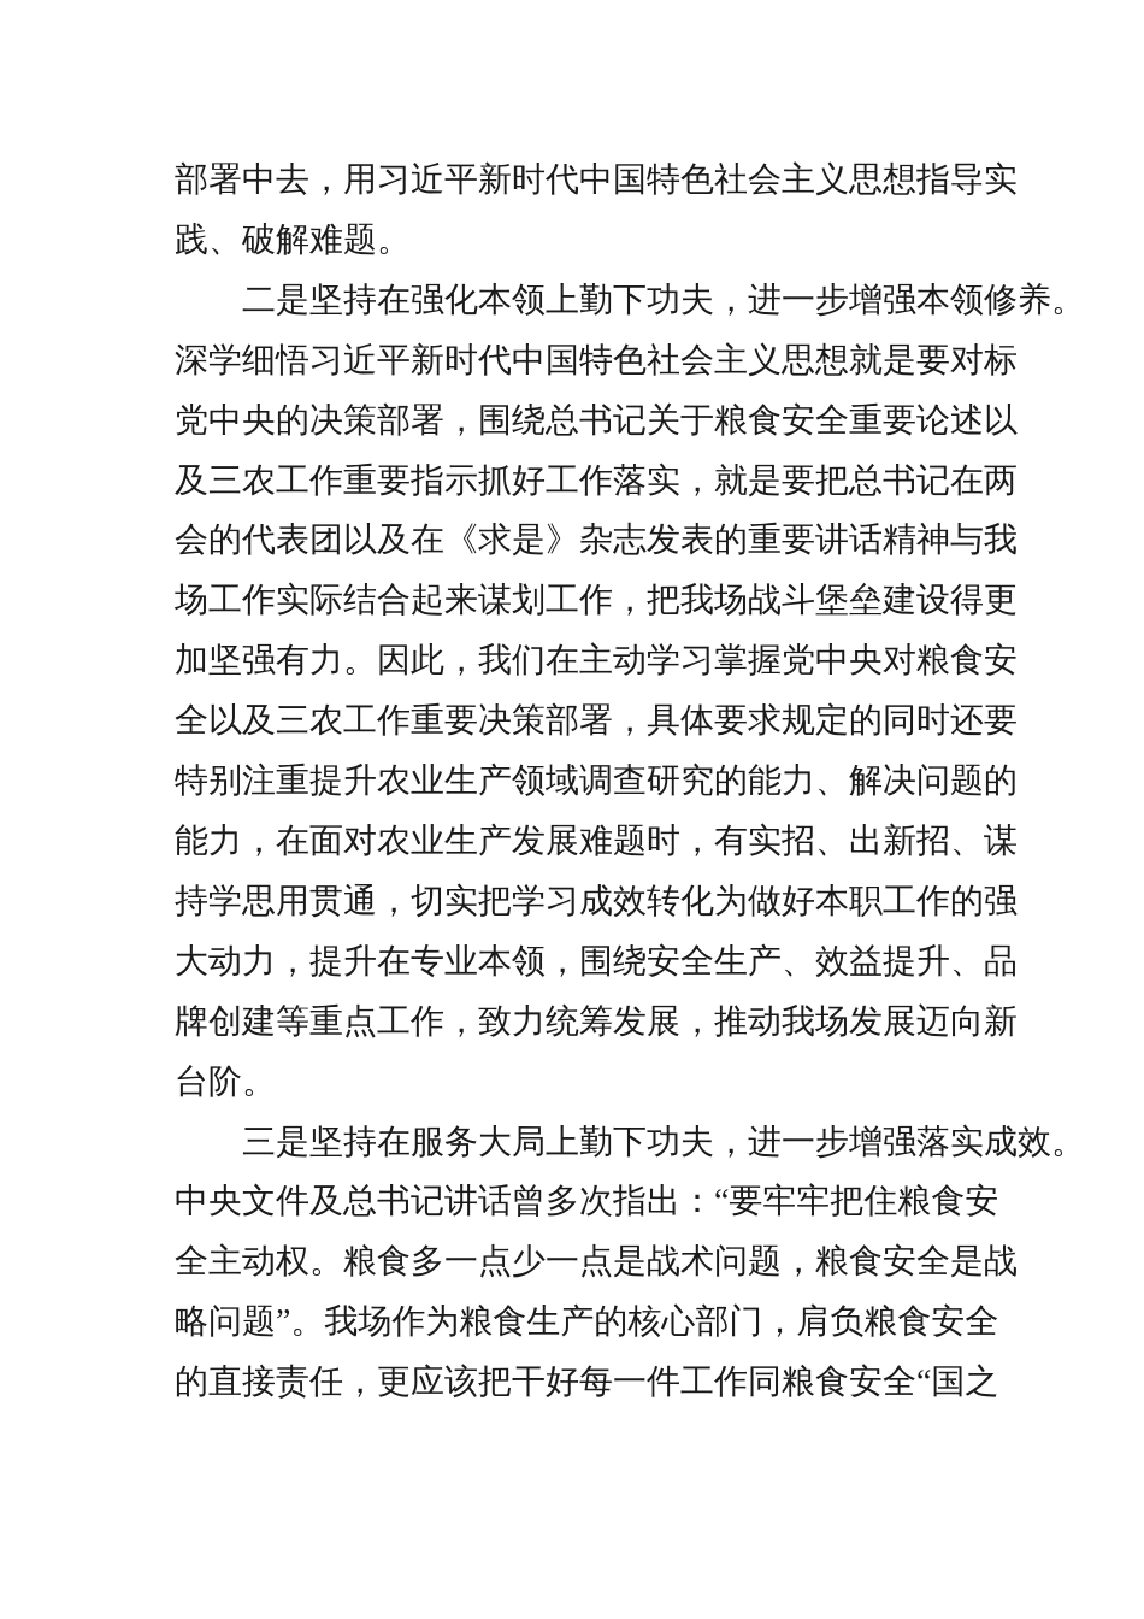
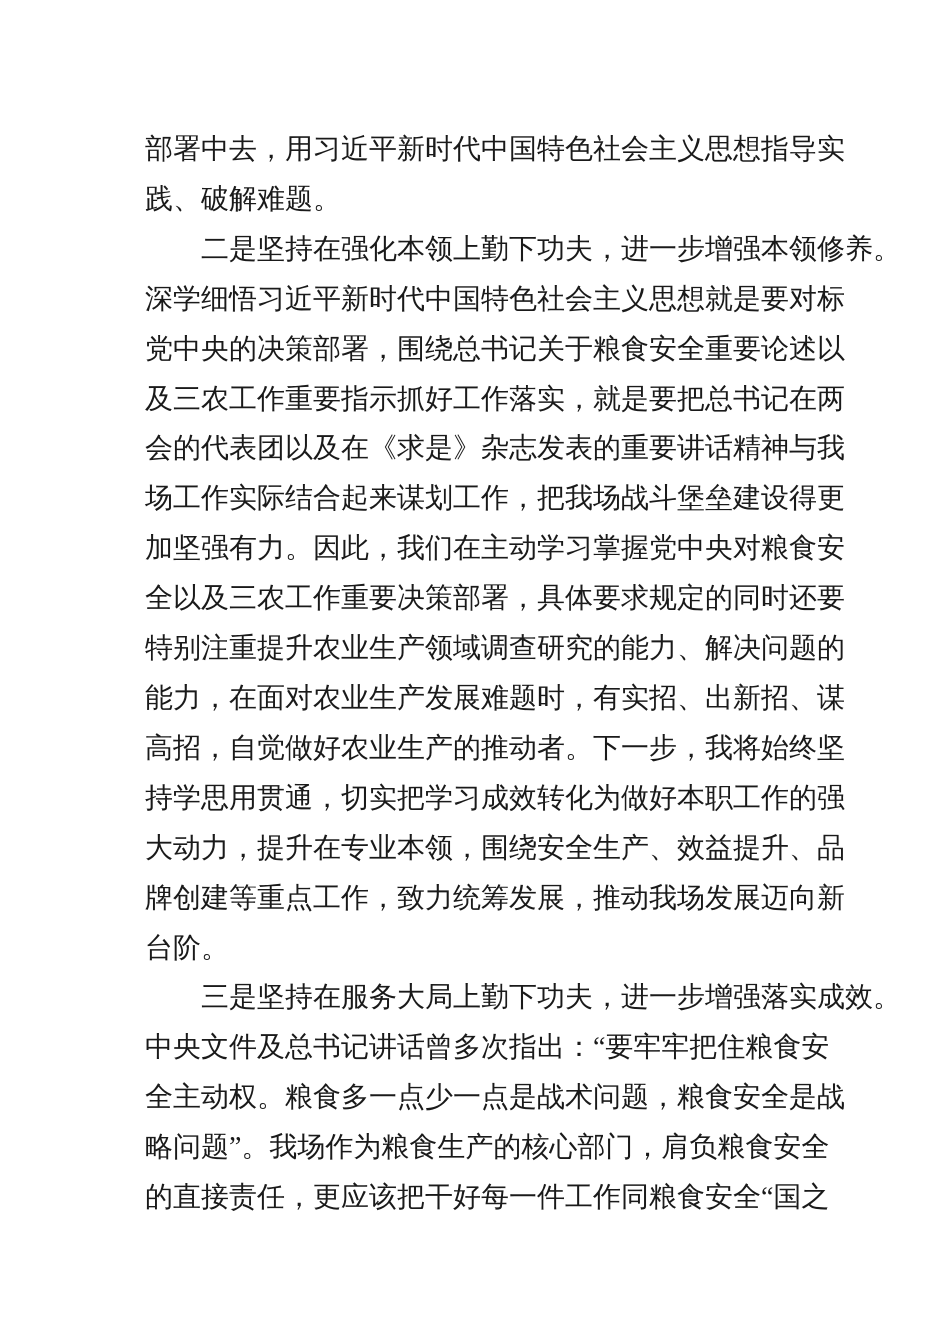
  部署中去，用习近平新时代中国特色社会主义思想指导实
  践、破解难题。
  二是坚持在强化本领上勤下功夫，进一步增强本领修养。
  深学细悟习近平新时代中国特色社会主义思想就是要对标
  党中央的决策部署，围绕总书记关于粮食安全重要论述以
  及三农工作重要指示抓好工作落实，就是要把总书记在两
  会的代表团以及在《求是》杂志发表的重要讲话精神与我
  场工作实际结合起来谋划工作，把我场战斗堡垒建设得更
  加坚强有力。因此，我们在主动学习掌握党中央对粮食安
  全以及三农工作重要决策部署，具体要求规定的同时还要
  特别注重提升农业生产领域调查研究的能力、解决问题的
  能力，在面对农业生产发展难题时，有实招、出新招、谋
+ 高招，自觉做好农业生产的推动者。下一步，我将始终坚
  持学思用贯通，切实把学习成效转化为做好本职工作的强
  大动力，提升在专业本领，围绕安全生产、效益提升、品
  牌创建等重点工作，致力统筹发展，推动我场发展迈向新
  台阶。
  三是坚持在服务大局上勤下功夫，进一步增强落实成效。
  中央文件及总书记讲话曾多次指出：“要牢牢把住粮食安
  全主动权。粮食多一点少一点是战术问题，粮食安全是战
  略问题”。我场作为粮食生产的核心部门，肩负粮食安全
  的直接责任，更应该把干好每一件工作同粮食安全“国之
